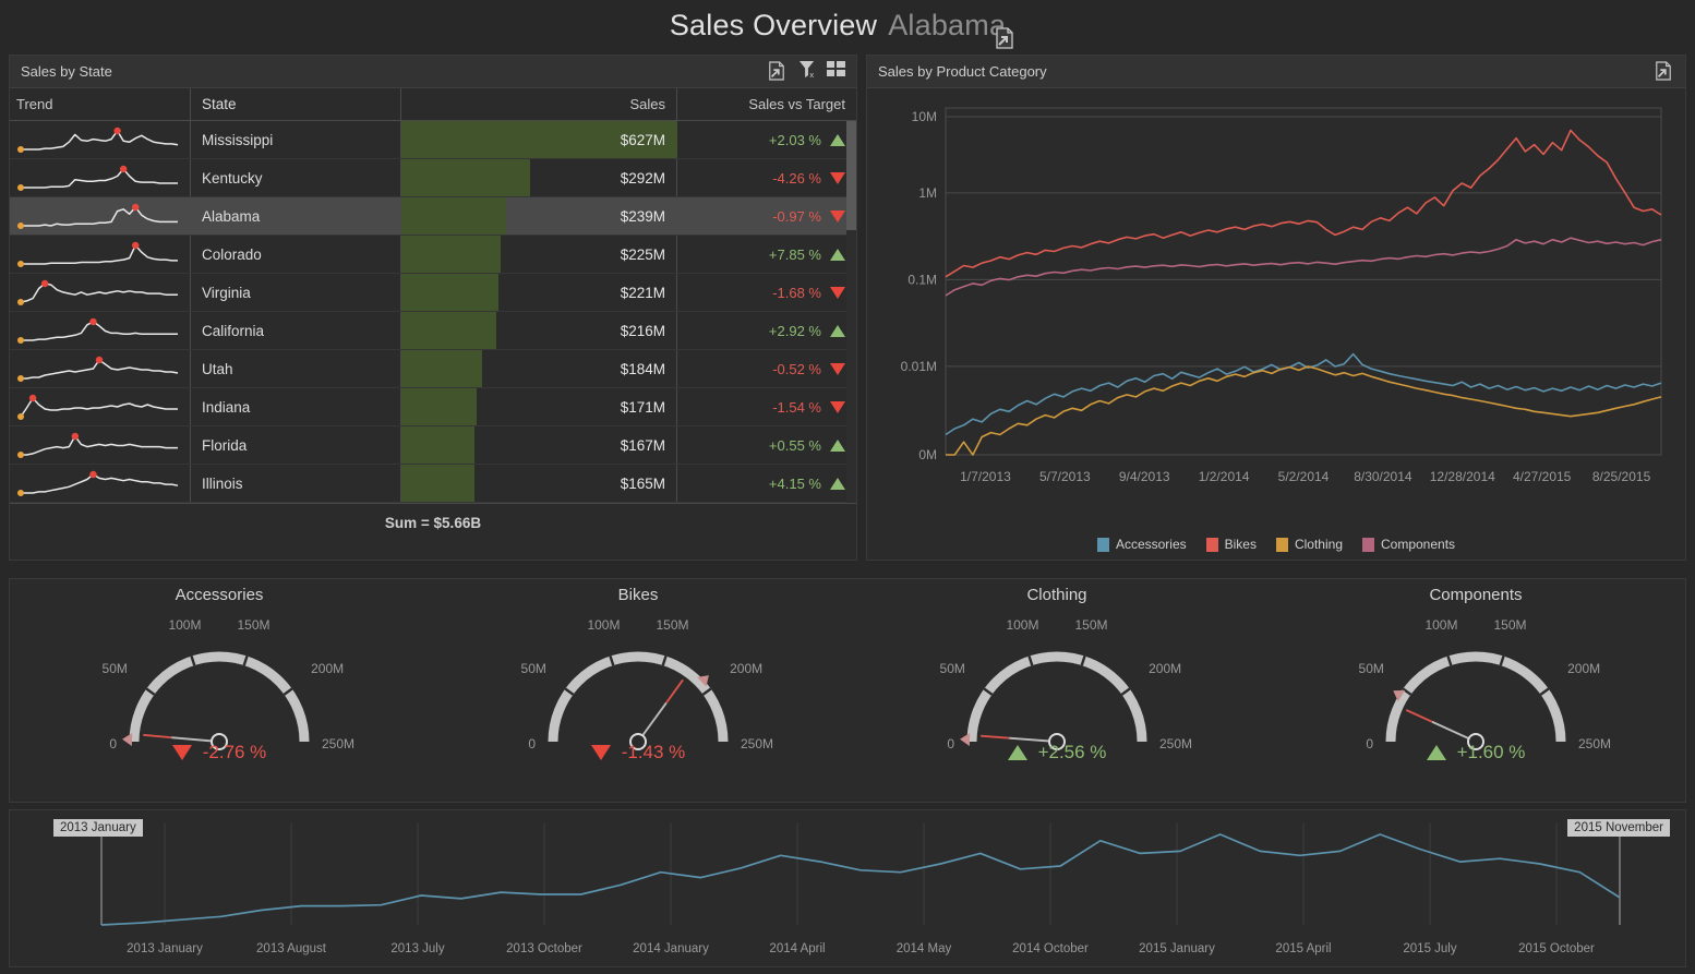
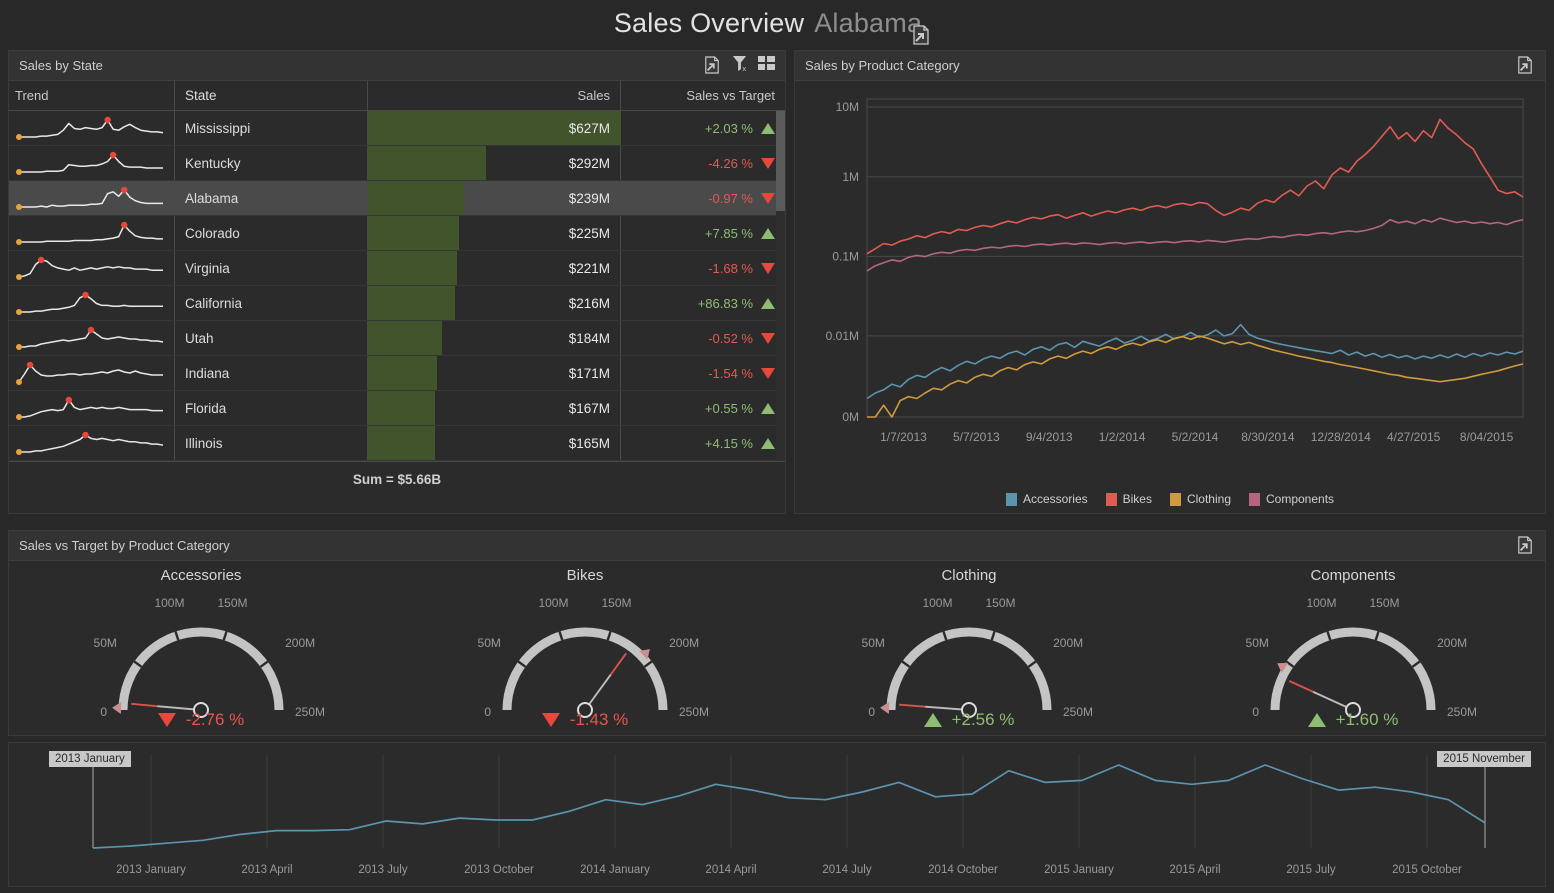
  Sales Overview Alabama
  Sales by State
  x
  Trend
  State
  Sales
  Sales vs Target
  Mississippi
  $627M
  +2.03 %
  Kentucky
  $292M
  -4.26 %
  Alabama
  $239M
  -0.97 %
  Colorado
  $225M
  +7.85 %
  Virginia
  $221M
  -1.68 %
  California
  $216M
- +2.92 %
+ +86.83 %
  Utah
  $184M
  -0.52 %
  Indiana
  $171M
  -1.54 %
  Florida
  $167M
  +0.55 %
  Illinois
  $165M
  +4.15 %
  Sum = $5.66B
  Sales by Product Category
  0M
  0.01M
  0.1M
  1M
  10M
  1/7/2013
  5/7/2013
  9/4/2013
  1/2/2014
  5/2/2014
  8/30/2014
  12/28/2014
  4/27/2015
- 8/25/2015
+ 8/04/2015
  Accessories
  Bikes
  Clothing
  Components
+ Sales vs Target by Product Category
  Accessories
  0
  50M
  100M
  150M
  200M
  250M
  -2.76 %
  Bikes
  0
  50M
  100M
  150M
  200M
  250M
  -1.43 %
  Clothing
  0
  50M
  100M
  150M
  200M
  250M
  +2.56 %
  Components
  0
  50M
  100M
  150M
  200M
  250M
  +1.60 %
  2013 January
  2015 November
  2013 January
- 2013 August
+ 2013 April
  2013 July
  2013 October
  2014 January
  2014 April
- 2014 May
+ 2014 July
  2014 October
  2015 January
  2015 April
  2015 July
  2015 October
